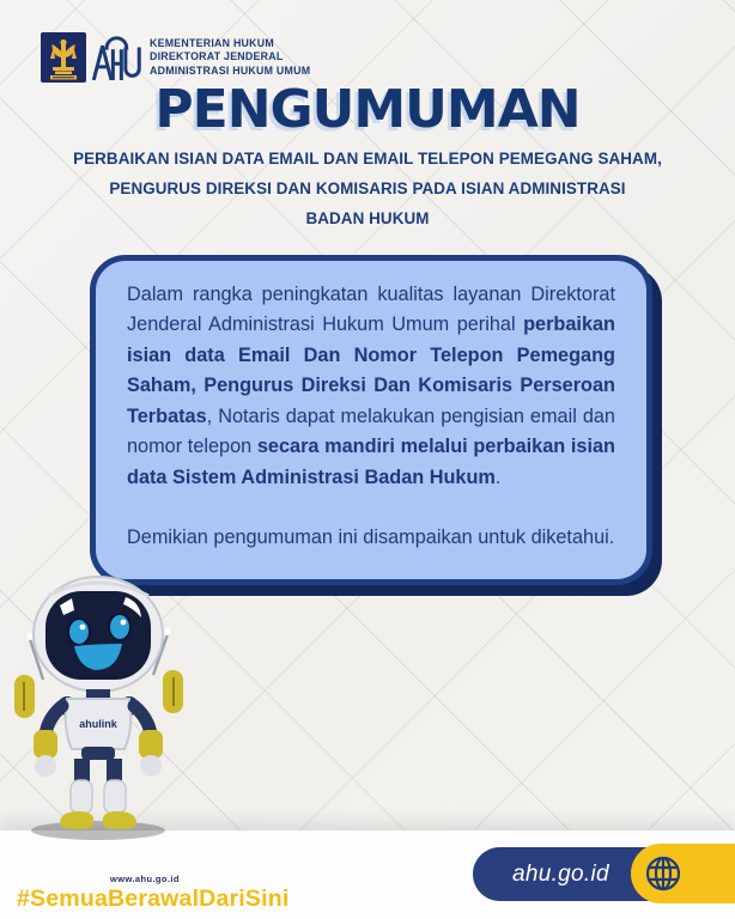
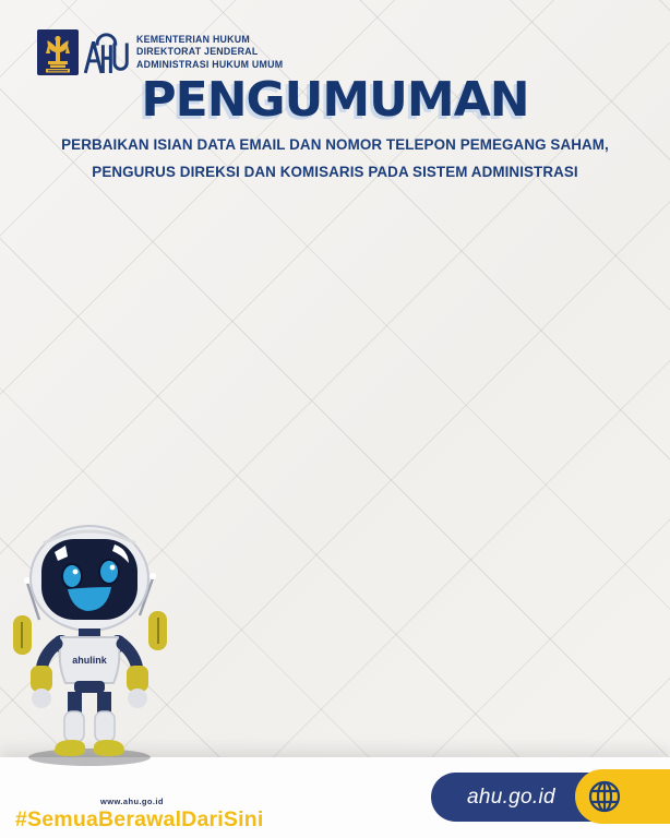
  KEMENTERIAN HUKUM
  DIREKTORAT JENDERAL
  ADMINISTRASI HUKUM UMUM
  PENGUMUMAN
- PERBAIKAN ISIAN DATA EMAIL DAN EMAIL TELEPON PEMEGANG SAHAM,
+ PERBAIKAN ISIAN DATA EMAIL DAN NOMOR TELEPON PEMEGANG SAHAM,
- PENGURUS DIREKSI DAN KOMISARIS PADA ISIAN ADMINISTRASI
+ PENGURUS DIREKSI DAN KOMISARIS PADA SISTEM ADMINISTRASI
- BADAN HUKUM
- Dalam rangka peningkatan kualitas layanan Direktorat Jenderal Administrasi Hukum Umum perihal perbaikan isian data Email Dan Nomor Telepon Pemegang Saham, Pengurus Direksi Dan Komisaris Perseroan Terbatas, Notaris dapat melakukan pengisian email dan nomor telepon secara mandiri melalui perbaikan isian data Sistem Administrasi Badan Hukum.
- Demikian pengumuman ini disampaikan untuk diketahui.
  ahulink
  www.ahu.go.id
  #SemuaBerawalDariSini
  ahu.go.id
